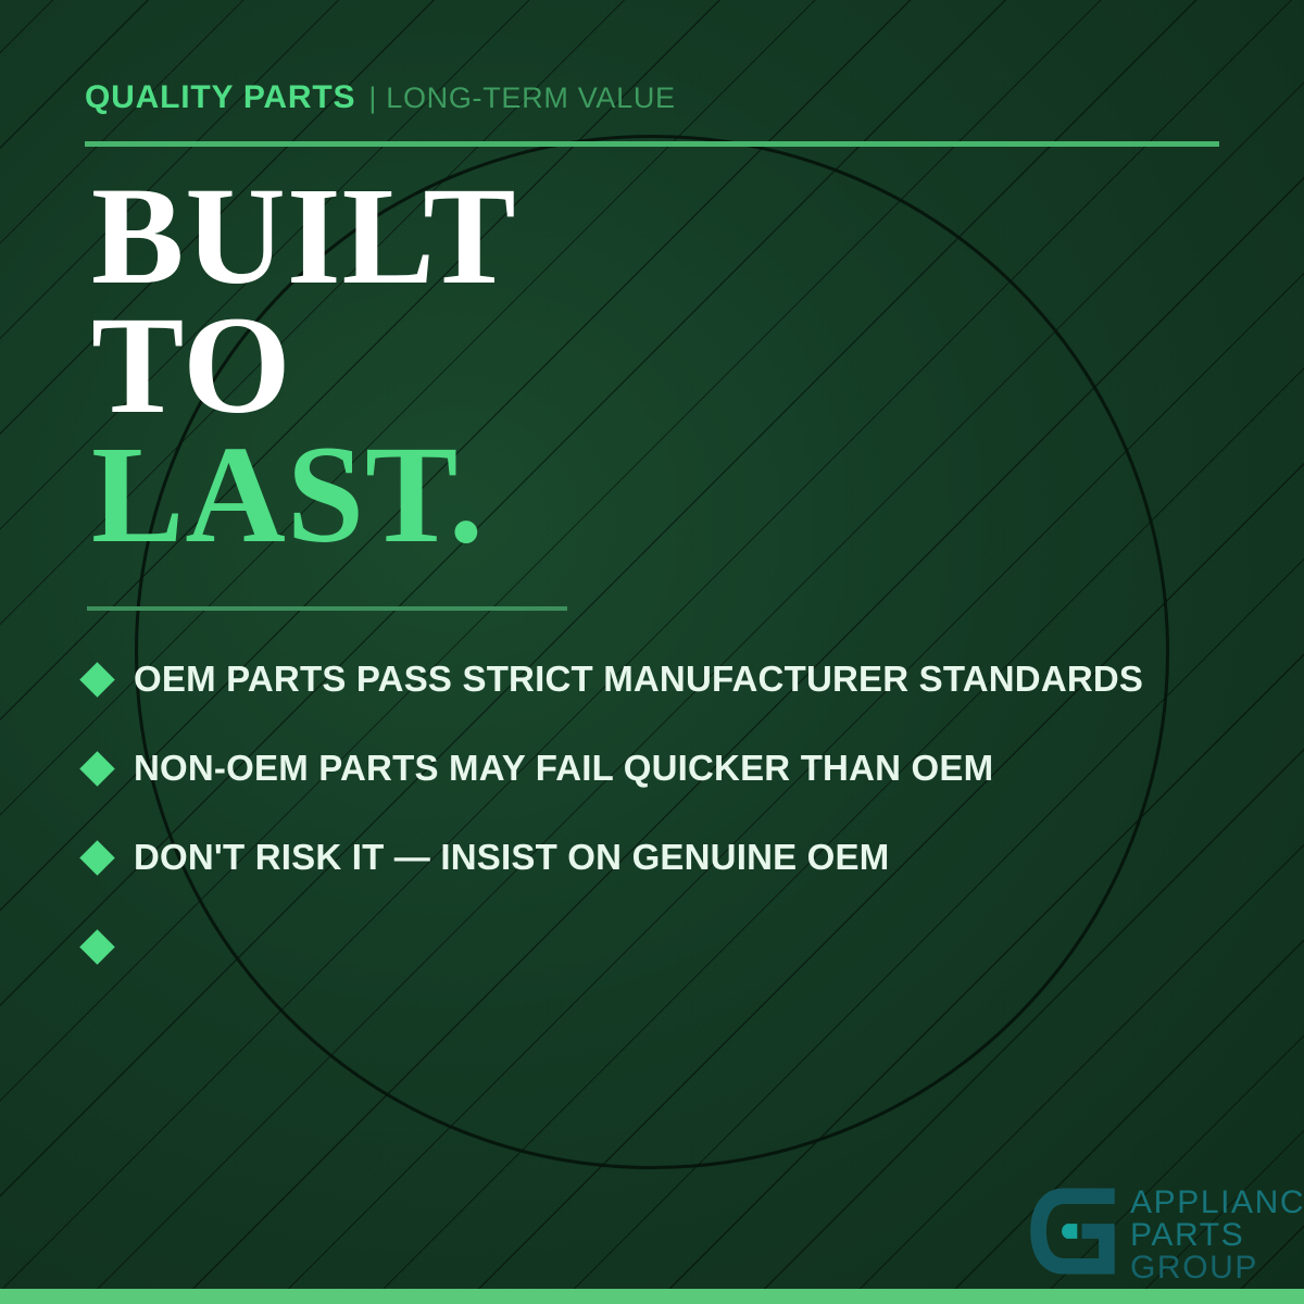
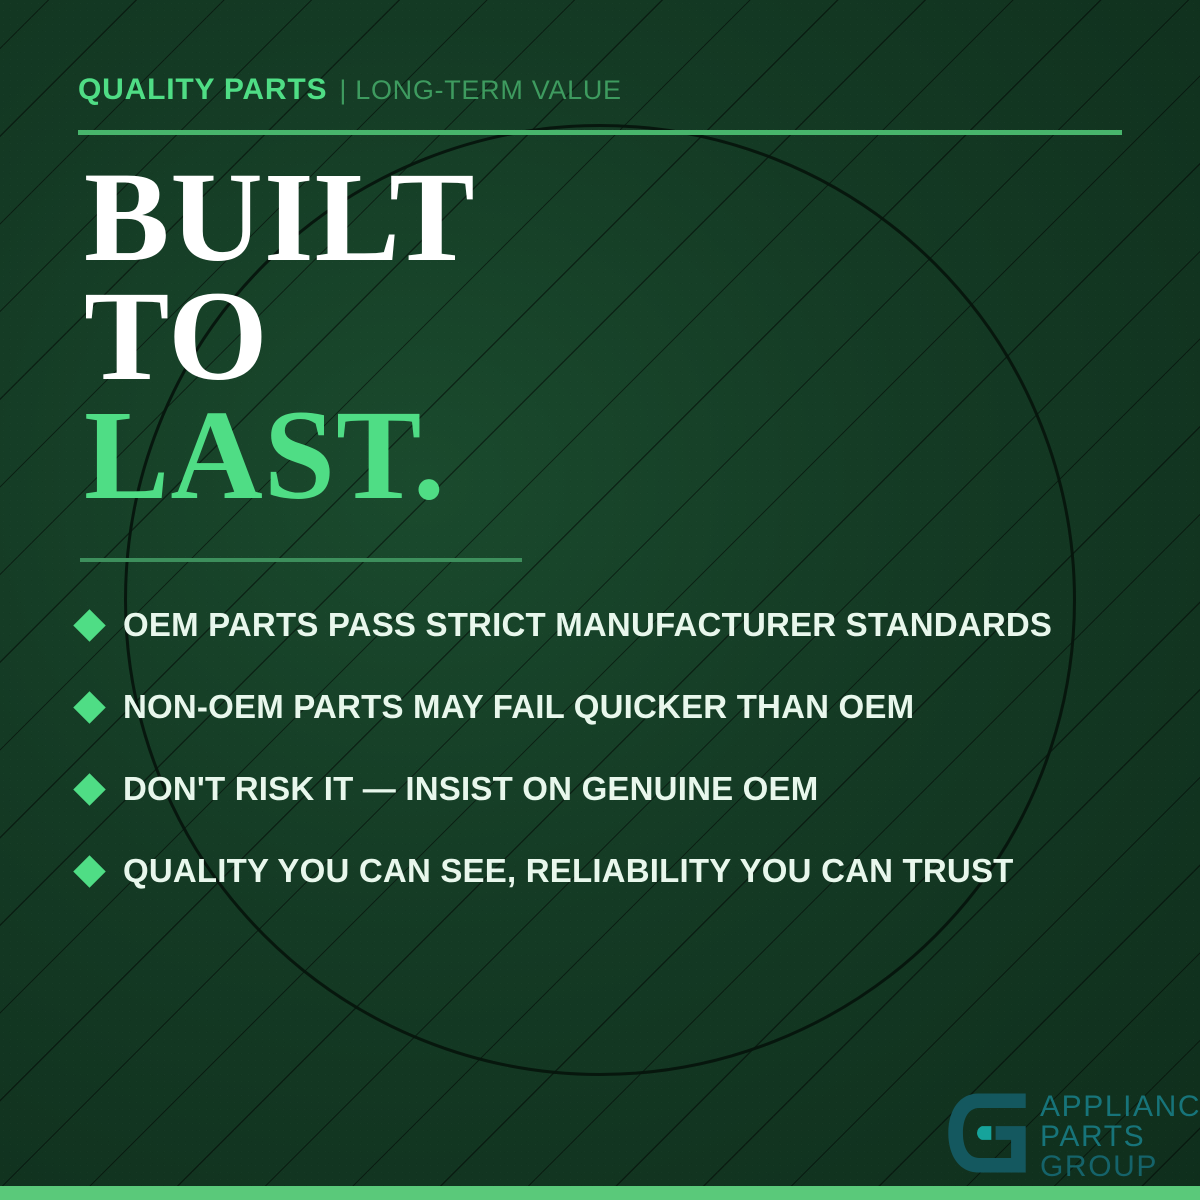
  QUALITY PARTS
  | LONG-TERM VALUE
  BUILT
  TO
  LAST.
  OEM PARTS PASS STRICT MANUFACTURER STANDARDS
  NON-OEM PARTS MAY FAIL QUICKER THAN OEM
  DON'T RISK IT — INSIST ON GENUINE OEM
+ QUALITY YOU CAN SEE, RELIABILITY YOU CAN TRUST
  APPLIANC
  PARTS
  GROUP
